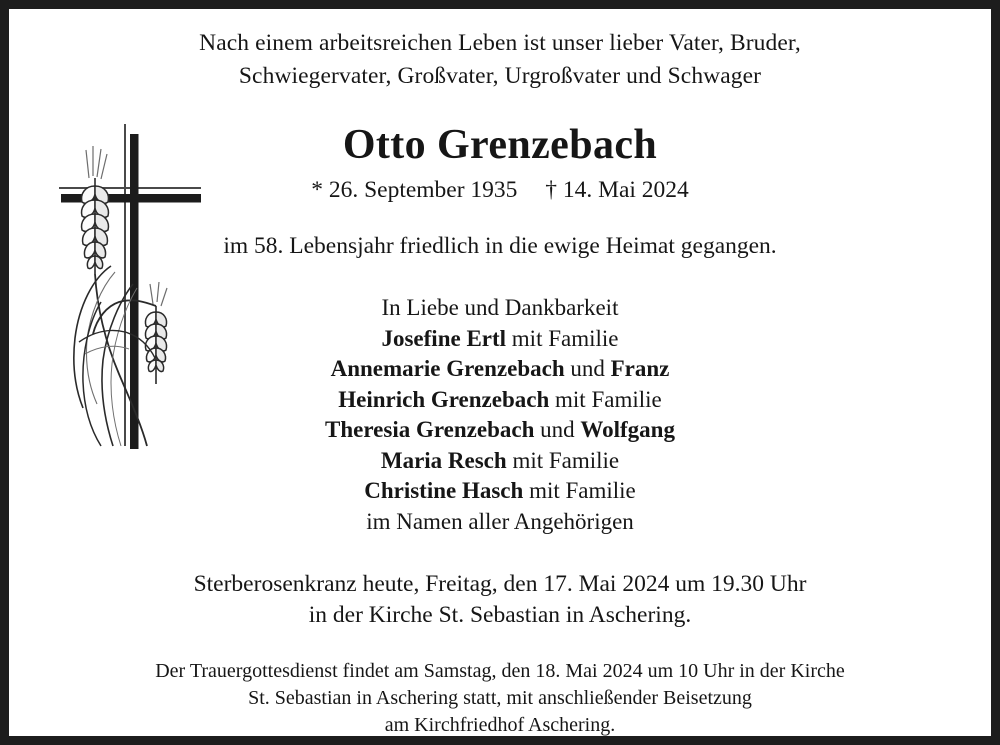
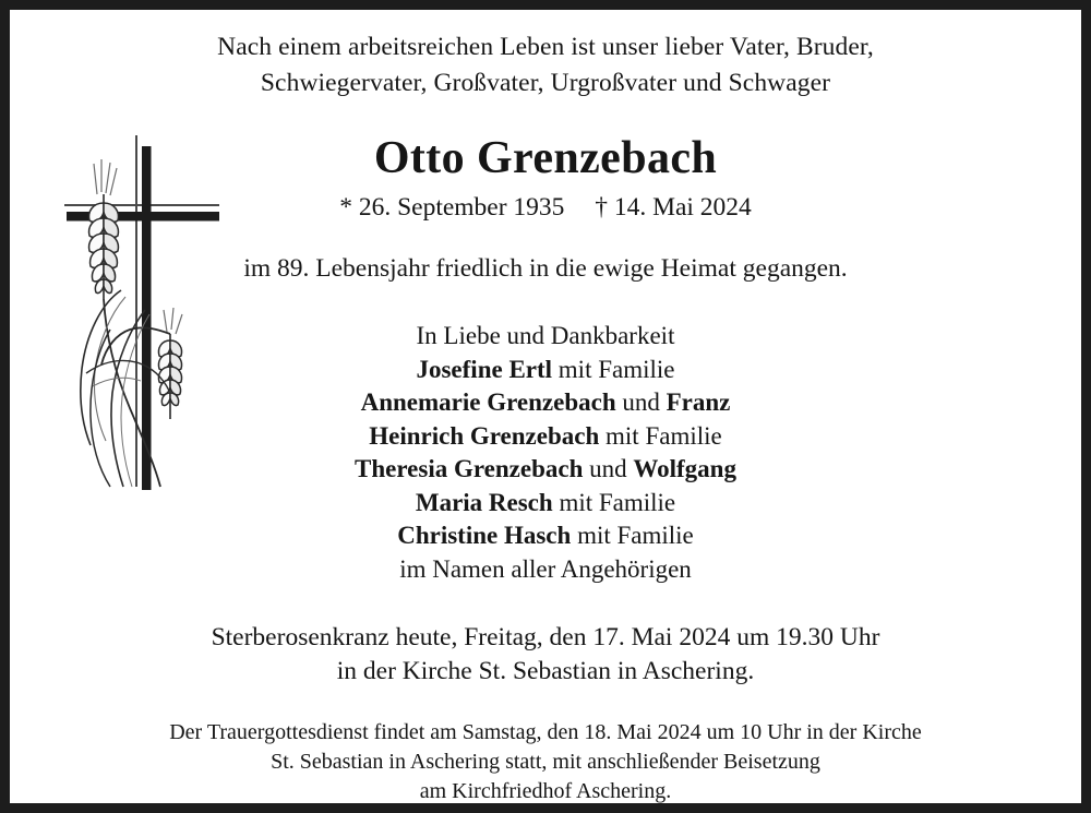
  Nach einem arbeitsreichen Leben ist unser lieber Vater, Bruder,
  Schwiegervater, Großvater, Urgroßvater und Schwager
  Otto Grenzebach
  * 26. September 1935 † 14. Mai 2024
- im 58. Lebensjahr friedlich in die ewige Heimat gegangen.
+ im 89. Lebensjahr friedlich in die ewige Heimat gegangen.
  In Liebe und Dankbarkeit
  Josefine Ertl mit Familie
  Annemarie Grenzebach und Franz
  Heinrich Grenzebach mit Familie
  Theresia Grenzebach und Wolfgang
  Maria Resch mit Familie
  Christine Hasch mit Familie
  im Namen aller Angehörigen
  Sterberosenkranz heute, Freitag, den 17. Mai 2024 um 19.30 Uhr
  in der Kirche St. Sebastian in Aschering.
  Der Trauergottesdienst findet am Samstag, den 18. Mai 2024 um 10 Uhr in der Kirche
  St. Sebastian in Aschering statt, mit anschließender Beisetzung
  am Kirchfriedhof Aschering.
